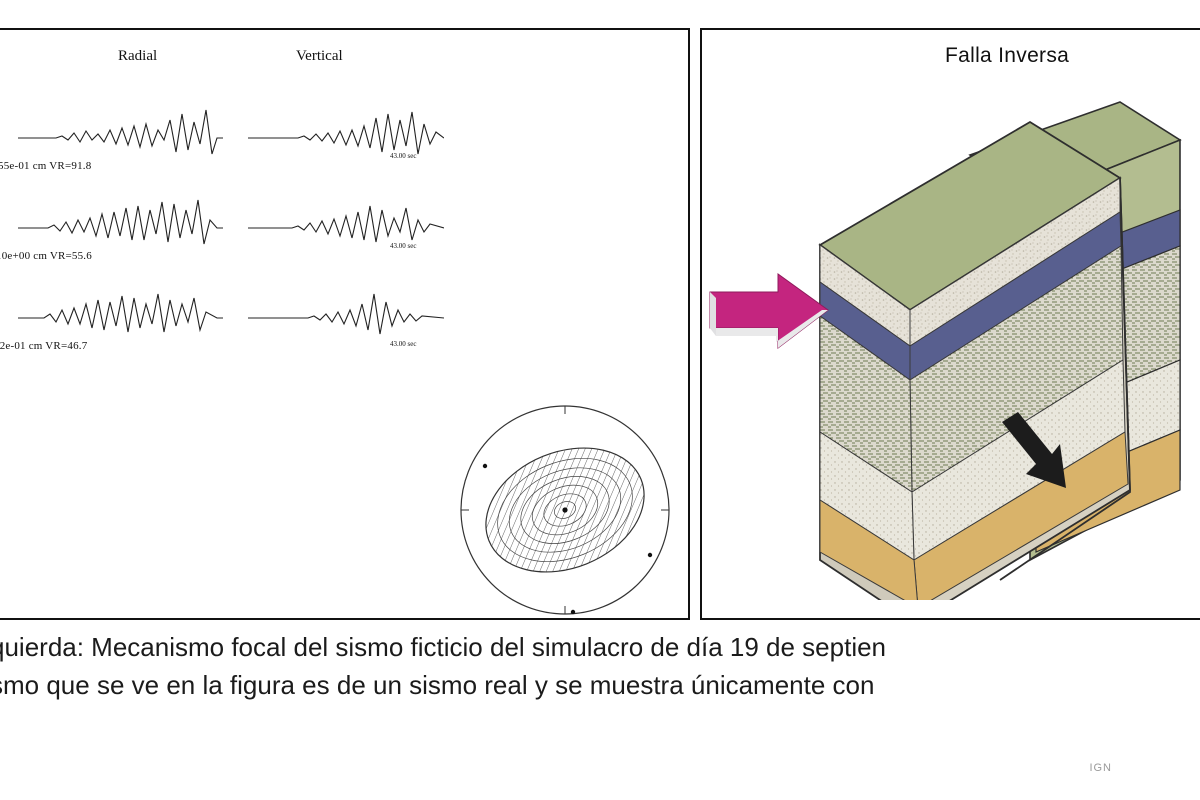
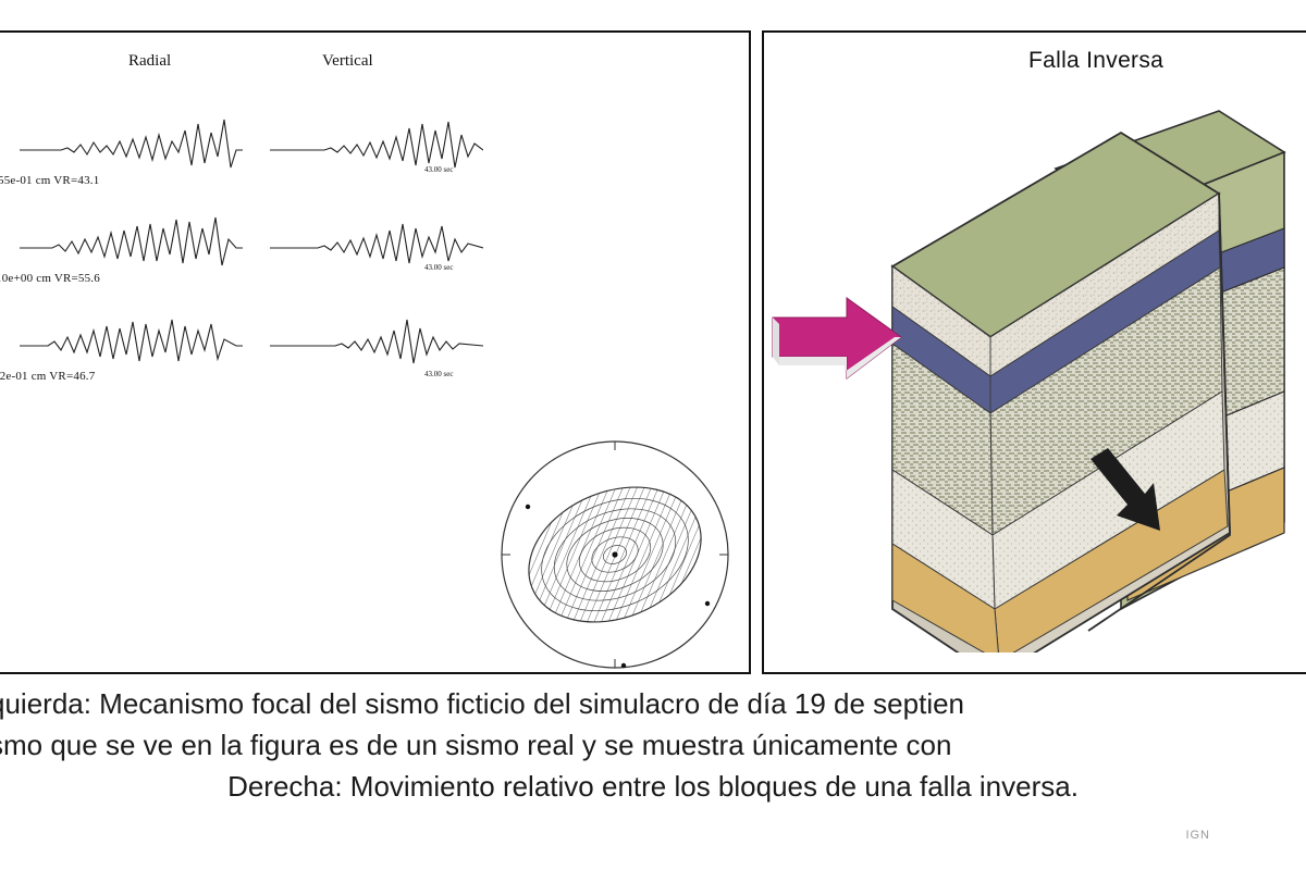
  Radial
  Vertical
- 55e-01 cm VR=91.8
+ 55e-01 cm VR=43.1
  0e+00 cm VR=55.6
  2e-01 cm VR=46.7
  43.00 sec
  43.00 sec
  43.00 sec
  Falla Inversa
  uierda: Mecanismo focal del sismo ficticio del simulacro de día 19 de septien
  mo que se ve en la figura es de un sismo real y se muestra únicamente con
+ Derecha: Movimiento relativo entre los bloques de una falla inversa.
  IGN
